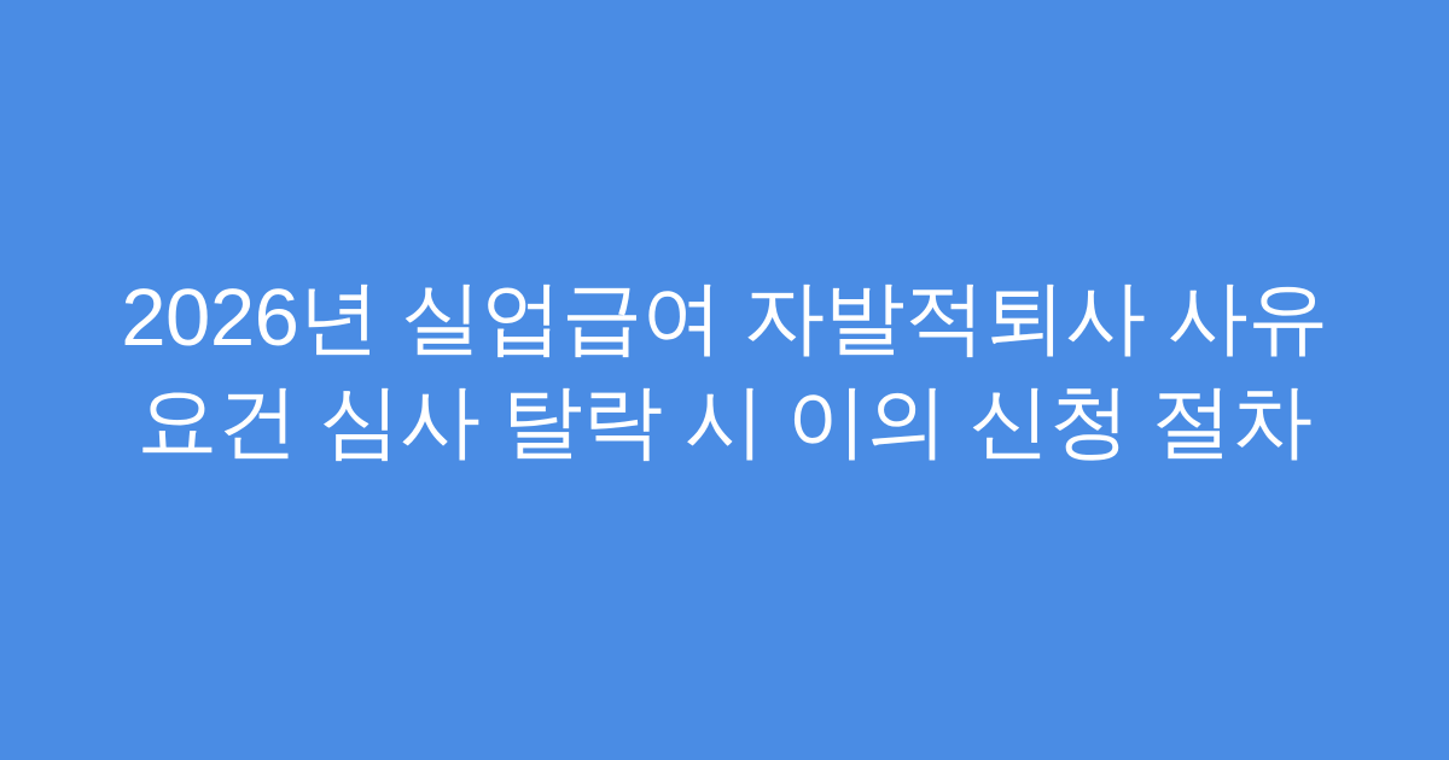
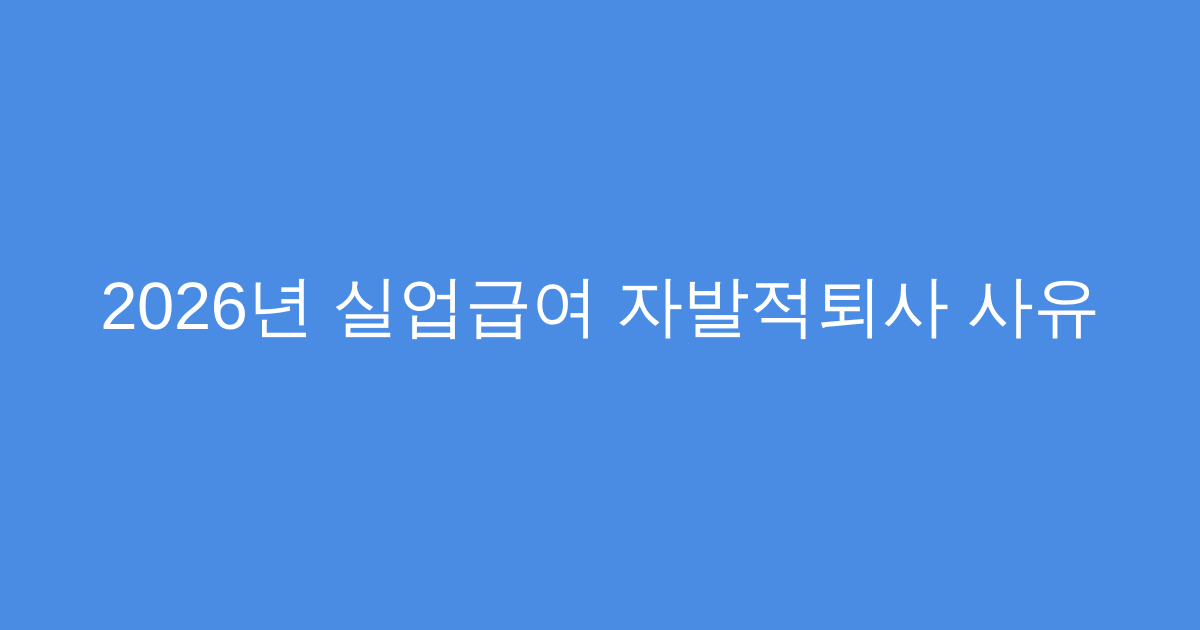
  2026년 실업급여 자발적퇴사 사유
- 요건 심사 탈락 시 이의 신청 절차
